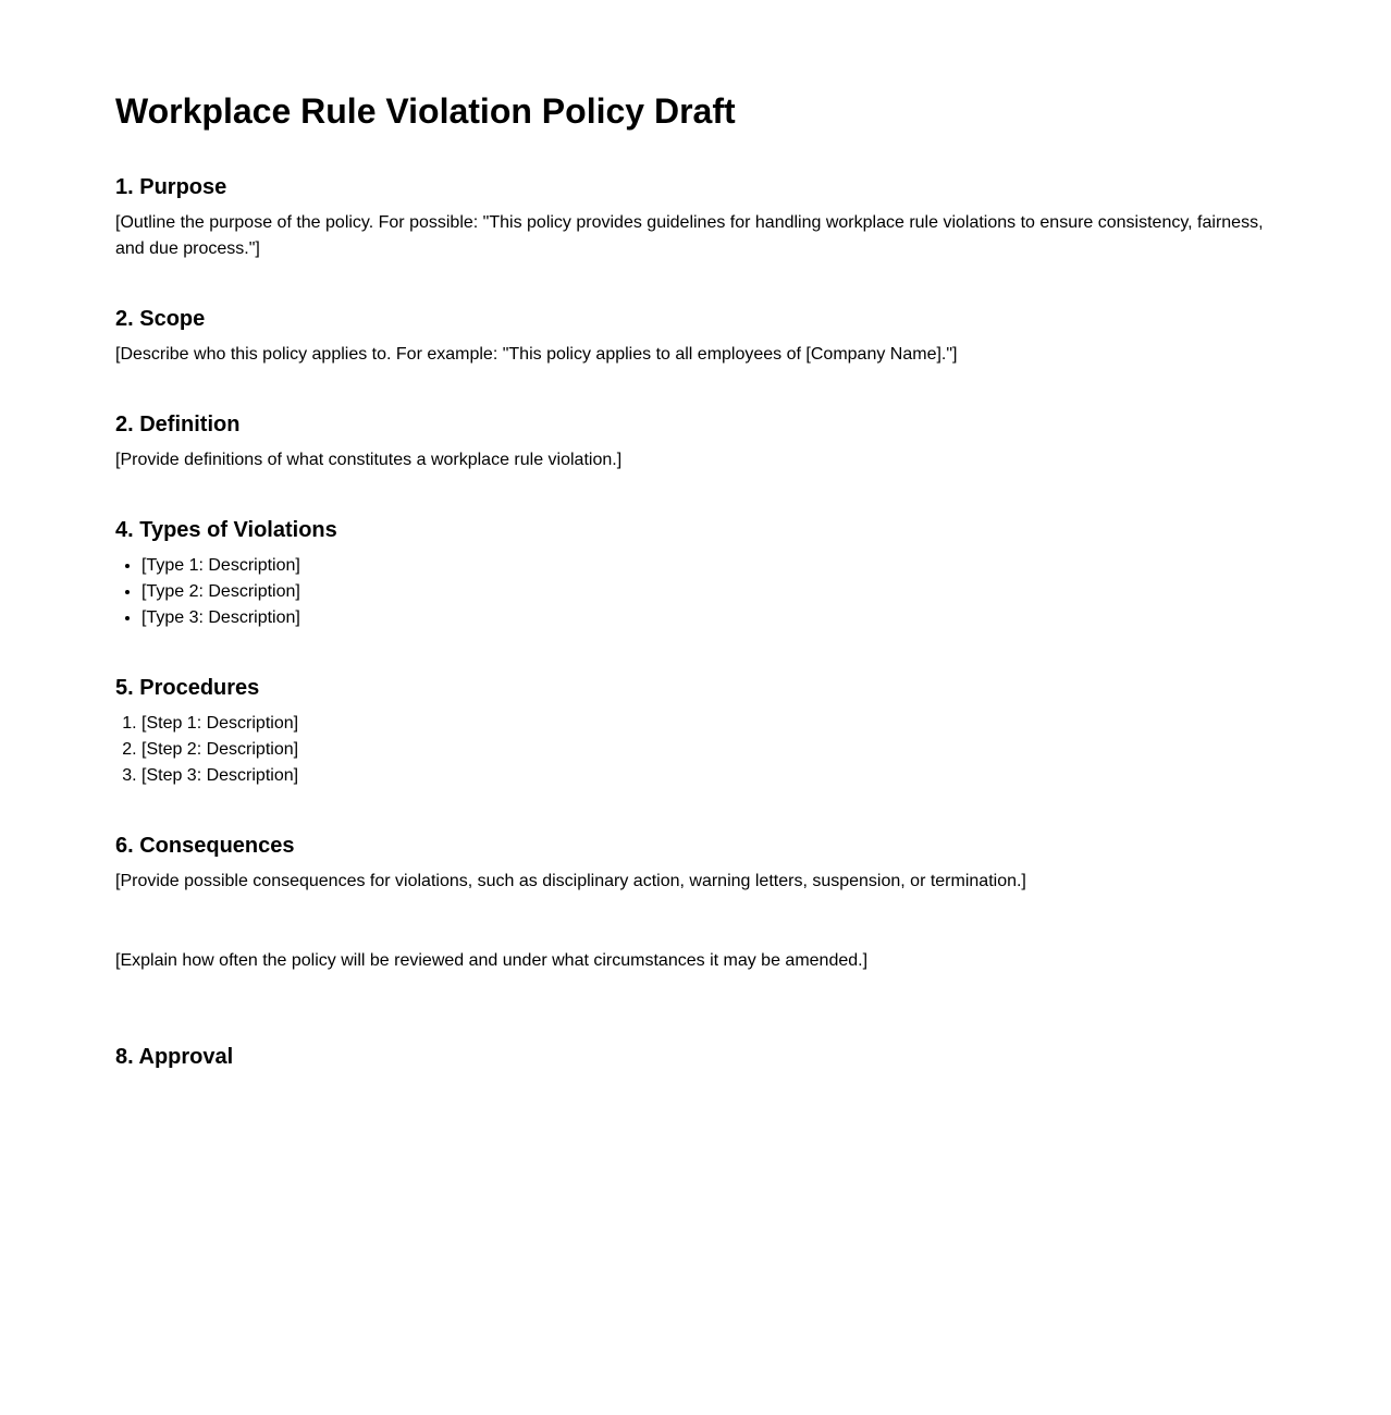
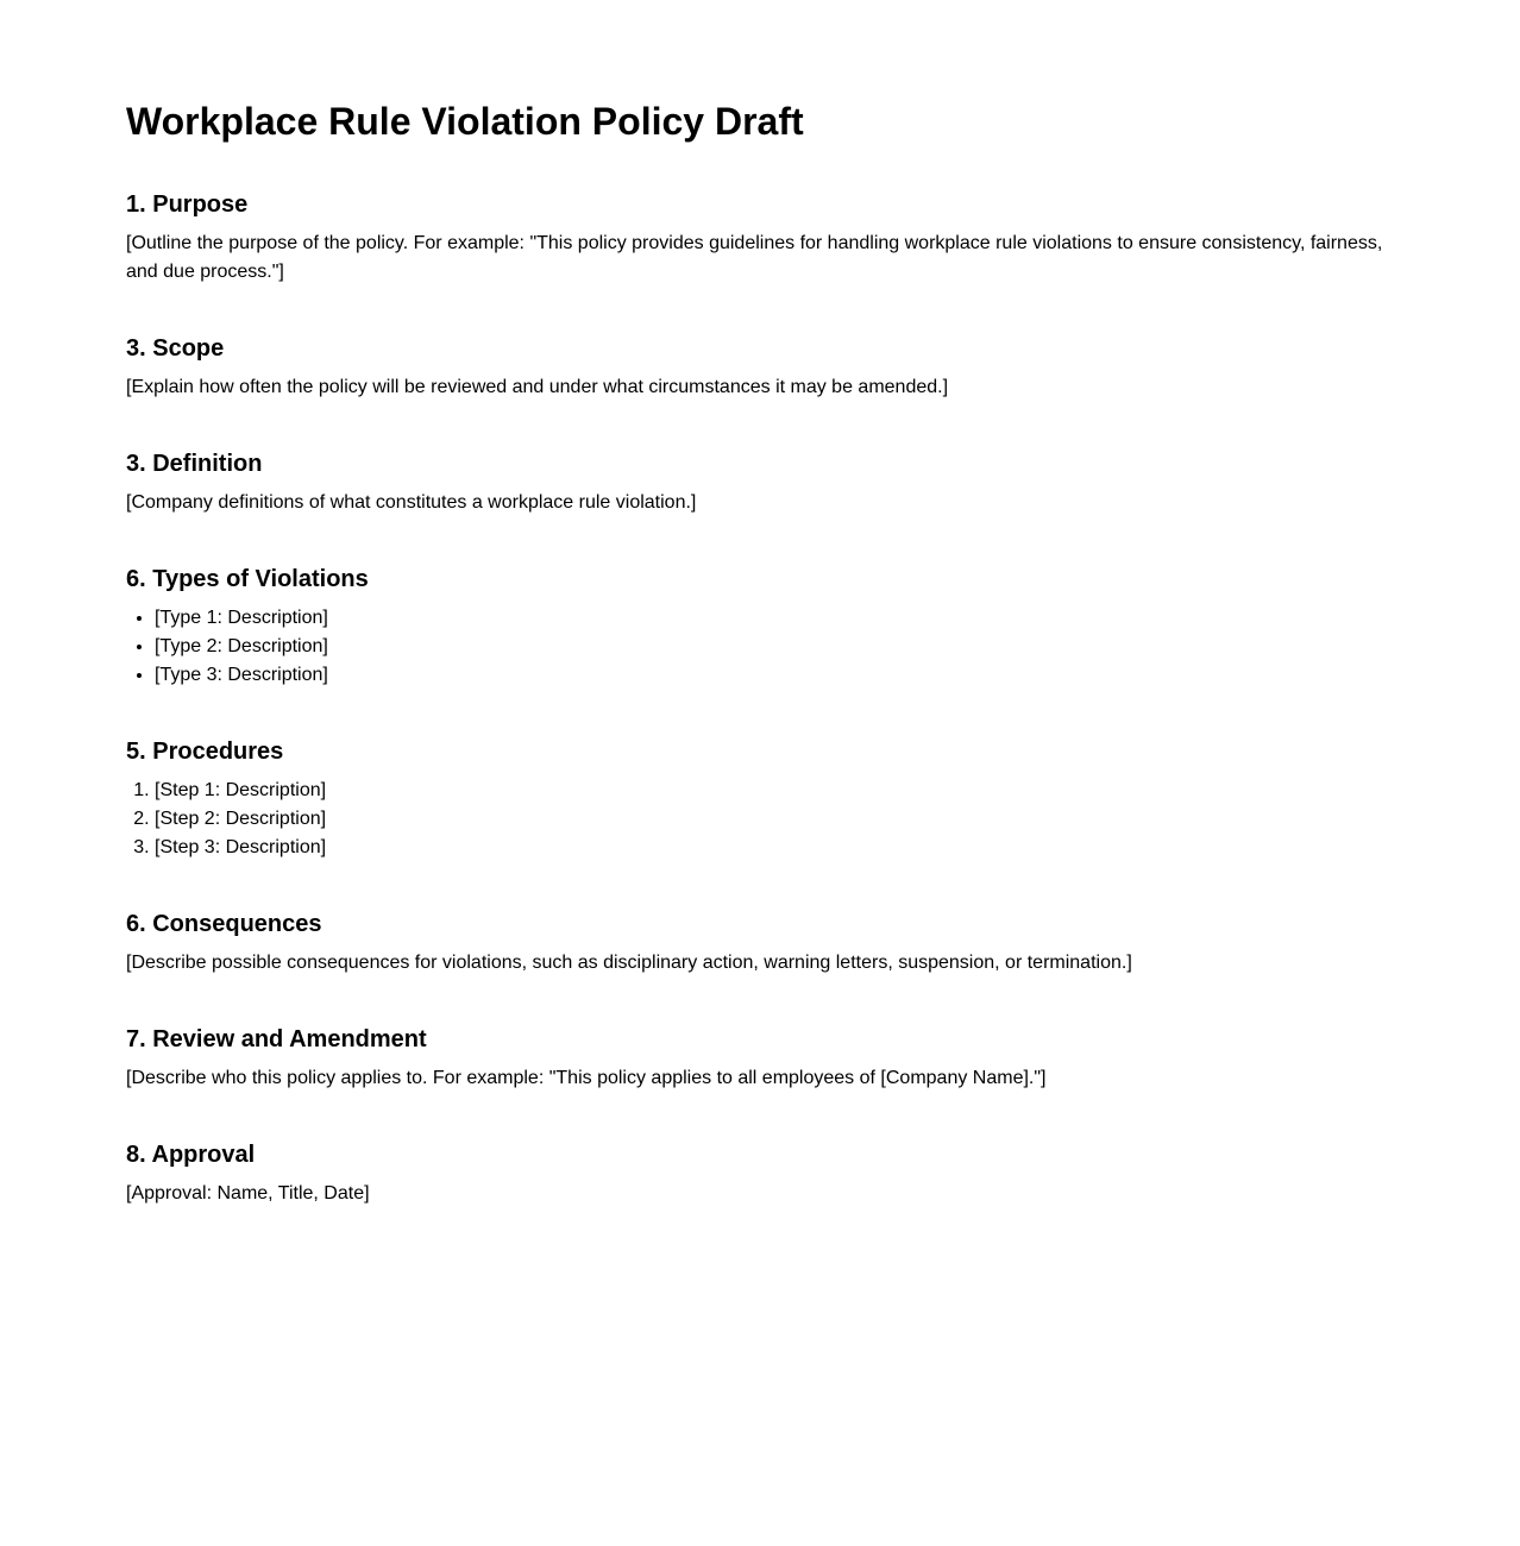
  Workplace Rule Violation Policy Draft
  1. Purpose
- [Outline the purpose of the policy. For possible: "This policy provides guidelines for handling workplace rule violations to ensure consistency, fairness, and due process."]
+ [Outline the purpose of the policy. For example: "This policy provides guidelines for handling workplace rule violations to ensure consistency, fairness, and due process."]
- 2. Scope
+ 3. Scope
- [Describe who this policy applies to. For example: "This policy applies to all employees of [Company Name]."]
+ [Explain how often the policy will be reviewed and under what circumstances it may be amended.]
- 2. Definition
+ 3. Definition
- [Provide definitions of what constitutes a workplace rule violation.]
+ [Company definitions of what constitutes a workplace rule violation.]
- 4. Types of Violations
+ 6. Types of Violations
  [Type 1: Description]
  [Type 2: Description]
  [Type 3: Description]
  5. Procedures
  [Step 1: Description]
  [Step 2: Description]
  [Step 3: Description]
  6. Consequences
- [Provide possible consequences for violations, such as disciplinary action, warning letters, suspension, or termination.]
+ [Describe possible consequences for violations, such as disciplinary action, warning letters, suspension, or termination.]
+ 7. Review and Amendment
- [Explain how often the policy will be reviewed and under what circumstances it may be amended.]
+ [Describe who this policy applies to. For example: "This policy applies to all employees of [Company Name]."]
  8. Approval
+ [Approval: Name, Title, Date]
